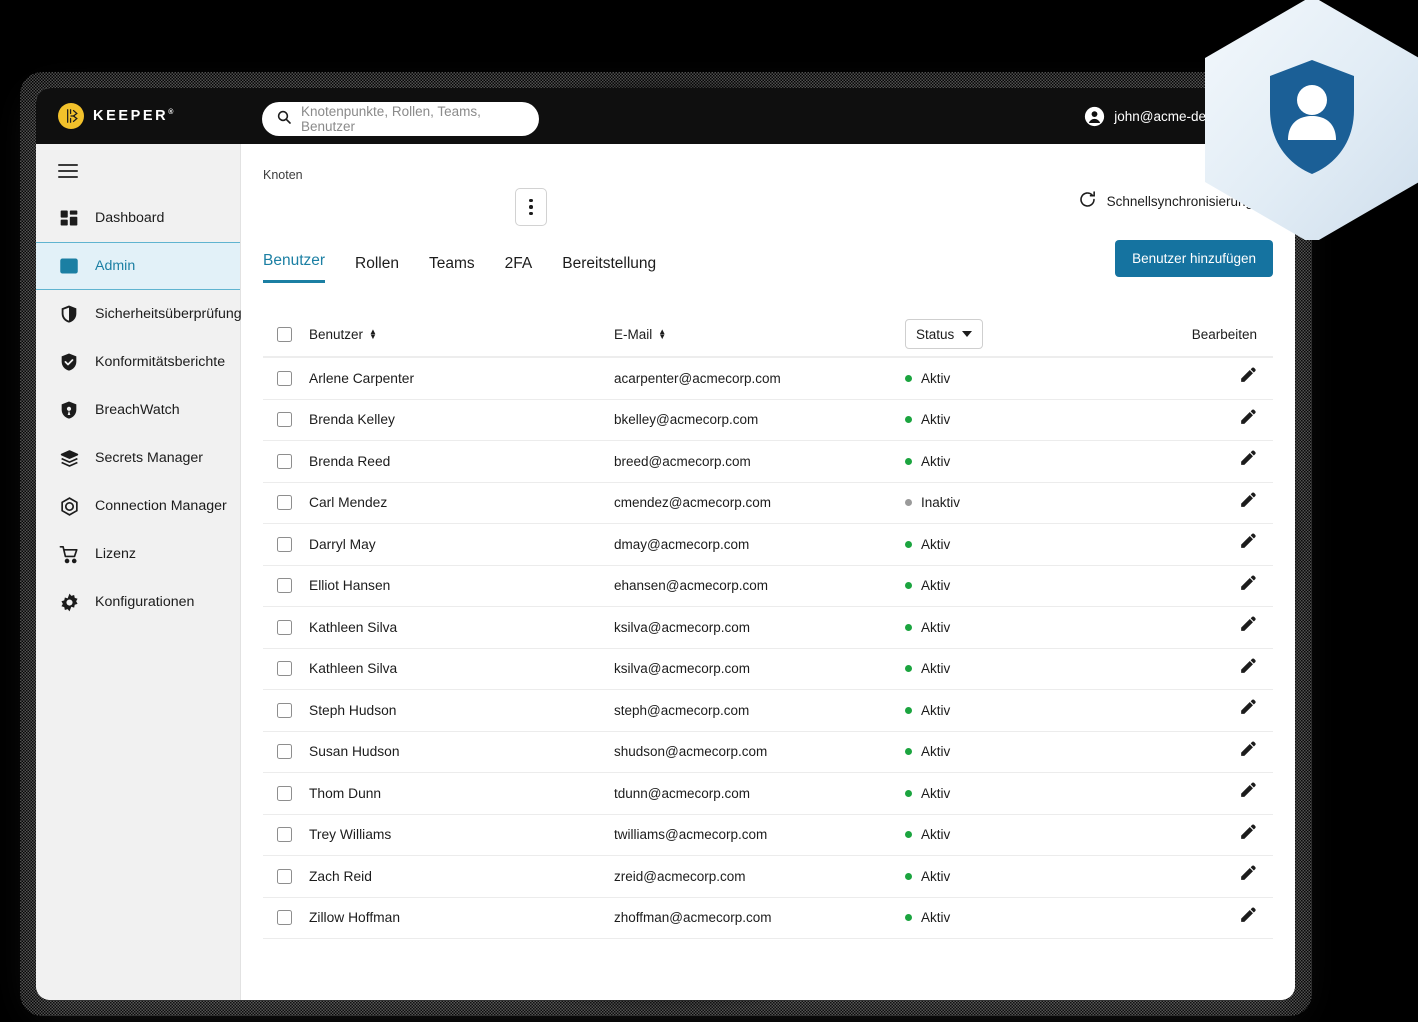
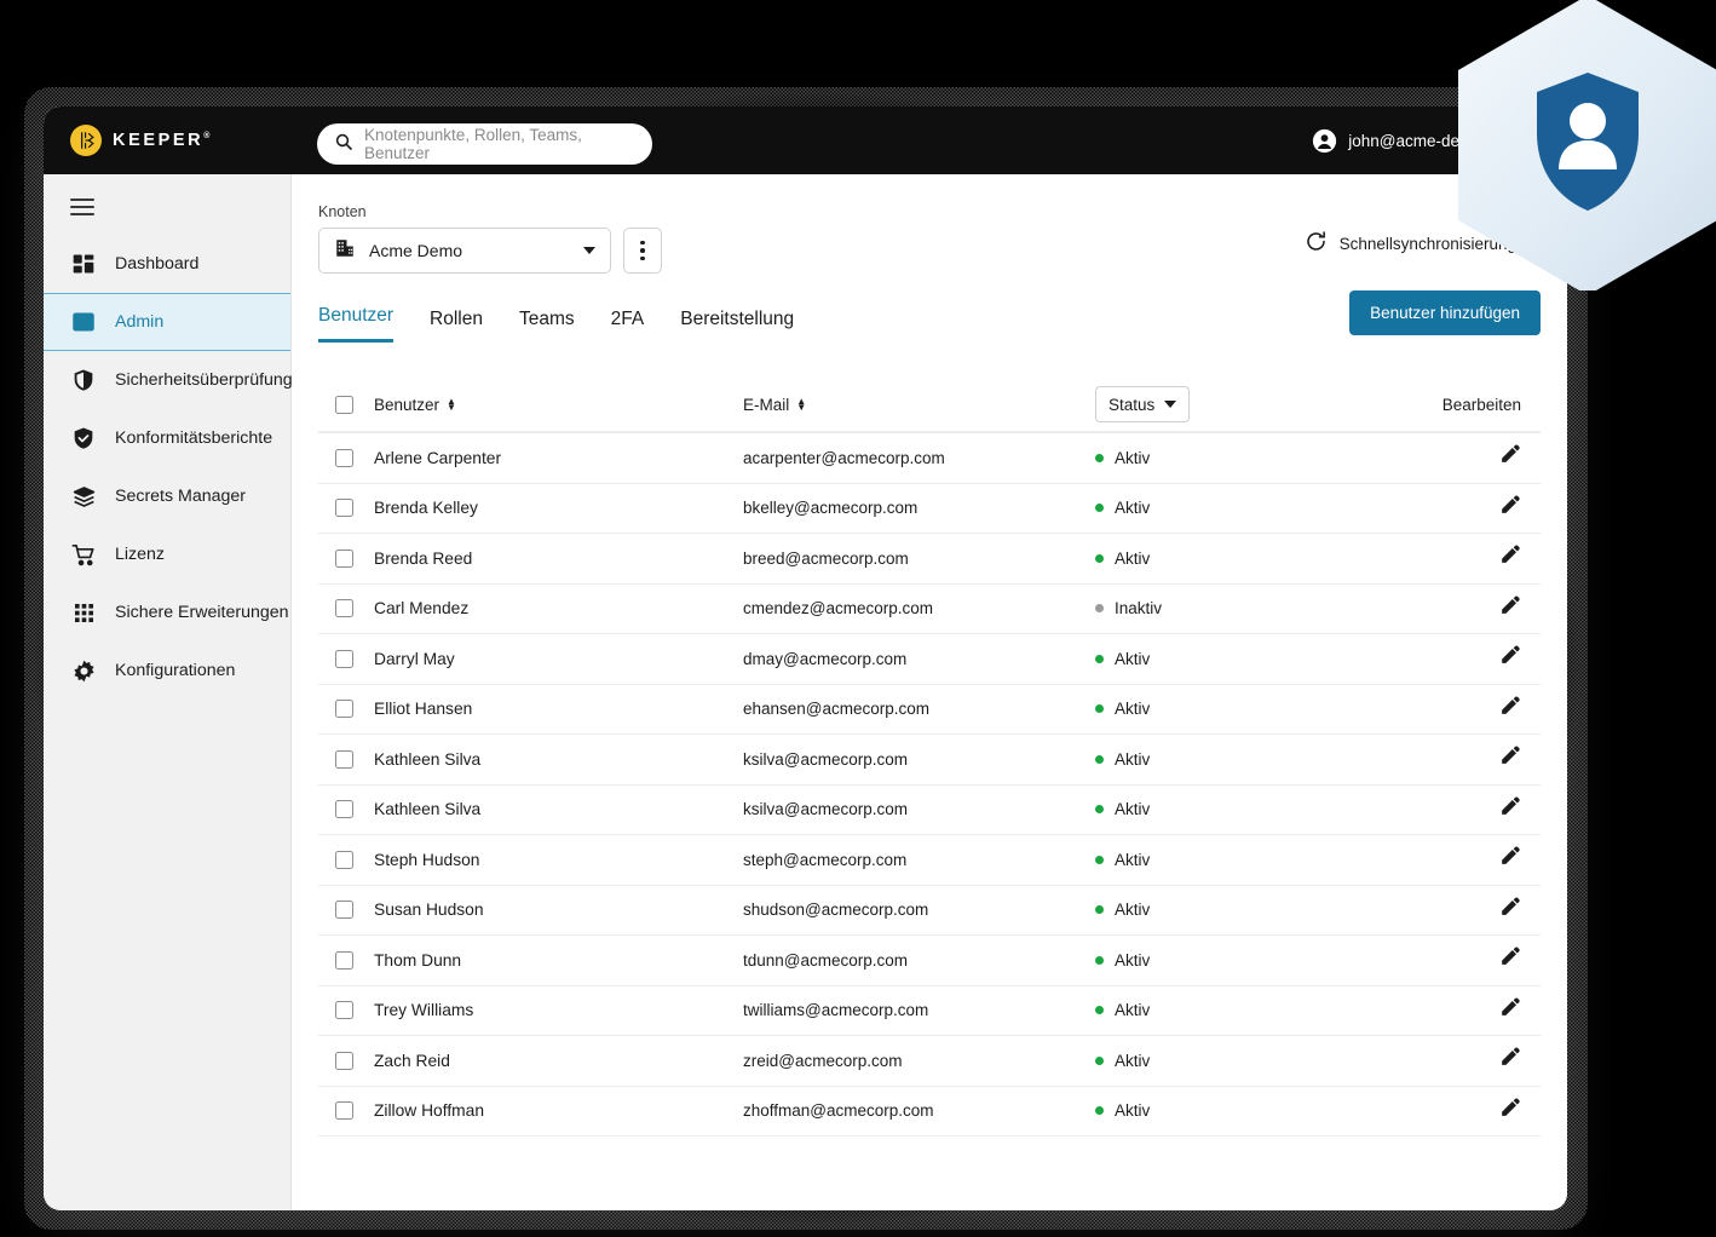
  KEEPER
  Knotenpunkte, Rollen, Teams, Benutzer
  Dashboard
  Admin
  Sicherheitsüberprüfung
  Konformitätsberichte
- BreachWatch
  Secrets Manager
- Connection Manager
  Lizenz
+ Sichere Erweiterungen
  Konfigurationen
  Knoten
+ Acme Demo
  Schnellsynchronisieru
  Benutzer
  Rollen
  Teams
  2FA
  Bereitstellung
  Benutzer hinzufügen
  Benutzer
  ▲
  ▼
  E-Mail
  ▲
  ▼
  Status
  Bearbeiten
  Arlene Carpenter
  acarpenter@acmecorp.com
  Aktiv
  Brenda Kelley
  bkelley@acmecorp.com
  Aktiv
  Brenda Reed
  breed@acmecorp.com
  Aktiv
  Carl Mendez
  cmendez@acmecorp.com
  Inaktiv
  Darryl May
  dmay@acmecorp.com
  Aktiv
  Elliot Hansen
  ehansen@acmecorp.com
  Aktiv
  Kathleen Silva
  ksilva@acmecorp.com
  Aktiv
  Kathleen Silva
  ksilva@acmecorp.com
  Aktiv
  Steph Hudson
  steph@acmecorp.com
  Aktiv
  Susan Hudson
  shudson@acmecorp.com
  Aktiv
  Thom Dunn
  tdunn@acmecorp.com
  Aktiv
  Trey Williams
  twilliams@acmecorp.com
  Aktiv
  Zach Reid
  zreid@acmecorp.com
  Aktiv
  Zillow Hoffman
  zhoffman@acmecorp.com
  Aktiv
